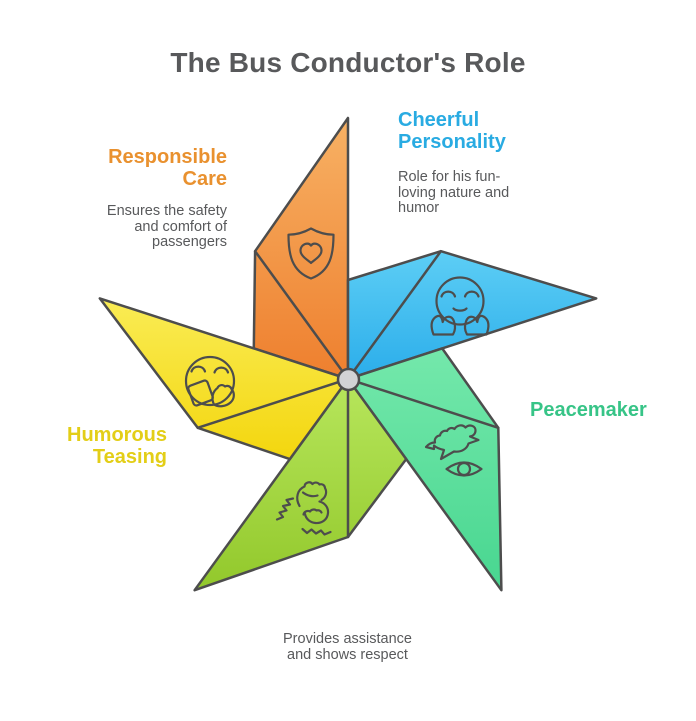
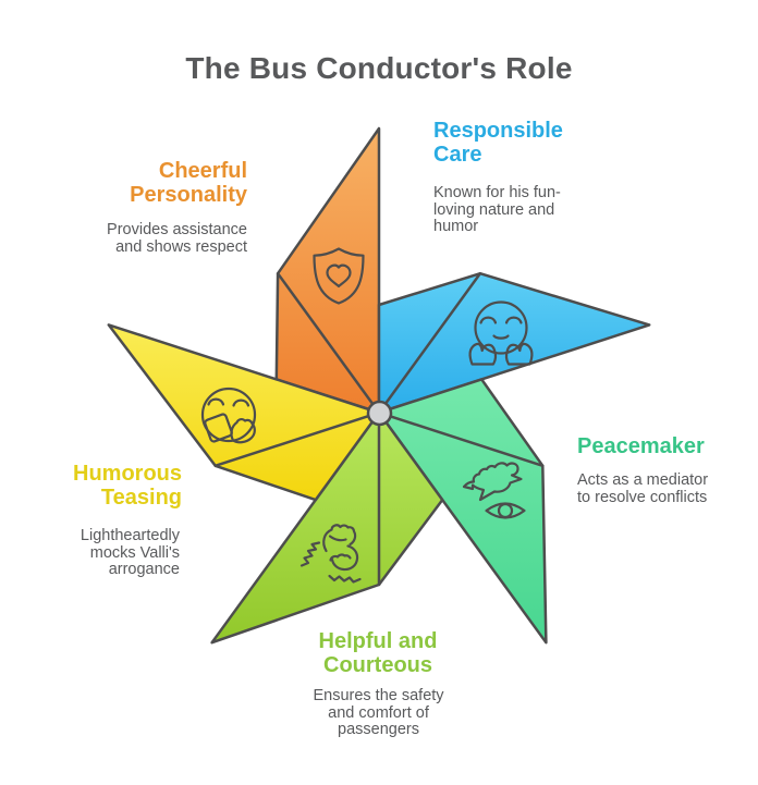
  The Bus Conductor's Role
- Responsible Care
+ Cheerful Personality
- Ensures the safety and comfort of passengers
+ Provides assistance and shows respect
- Cheerful Personality
+ Responsible Care
- Role for his fun-loving nature and humor
+ Known for his fun-loving nature and humor
  Peacemaker
+ Acts as a mediator to resolve conflicts
+ Helpful and Courteous
- Provides assistance and shows respect
+ Ensures the safety and comfort of passengers
  Humorous Teasing
+ Lightheartedly mocks Valli's arrogance
